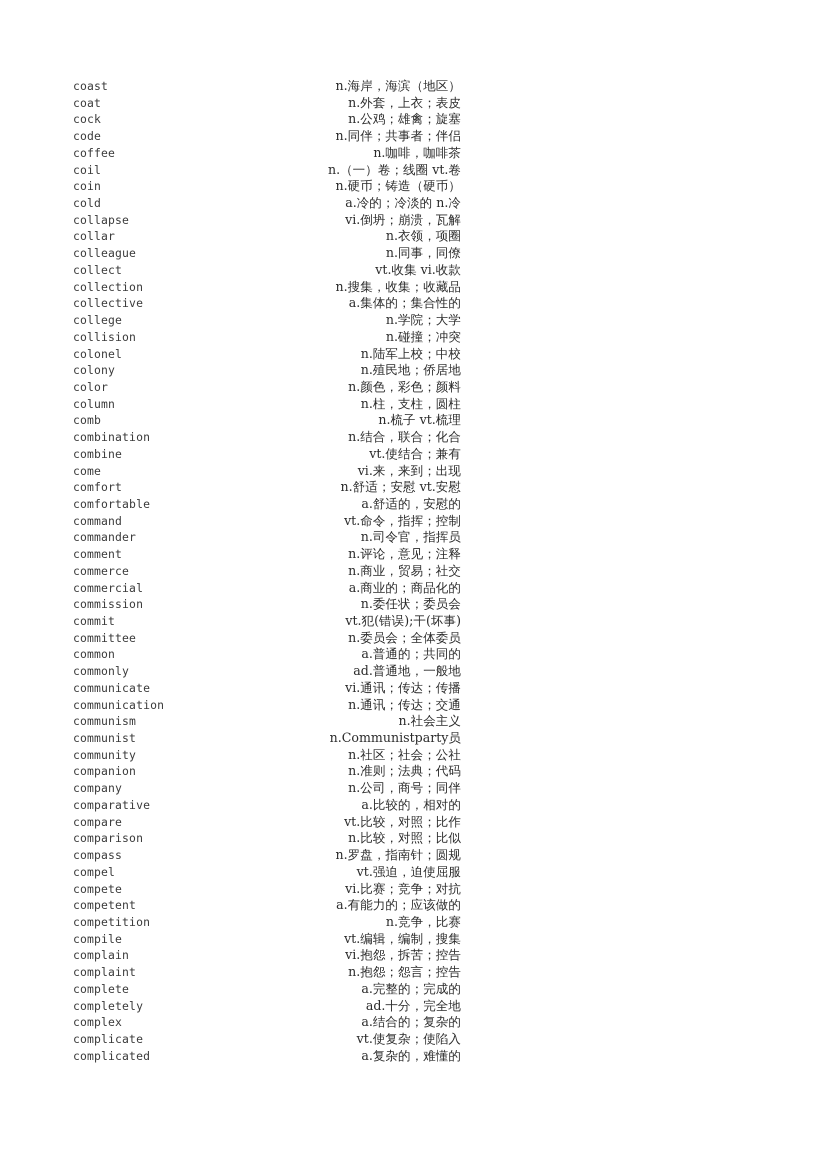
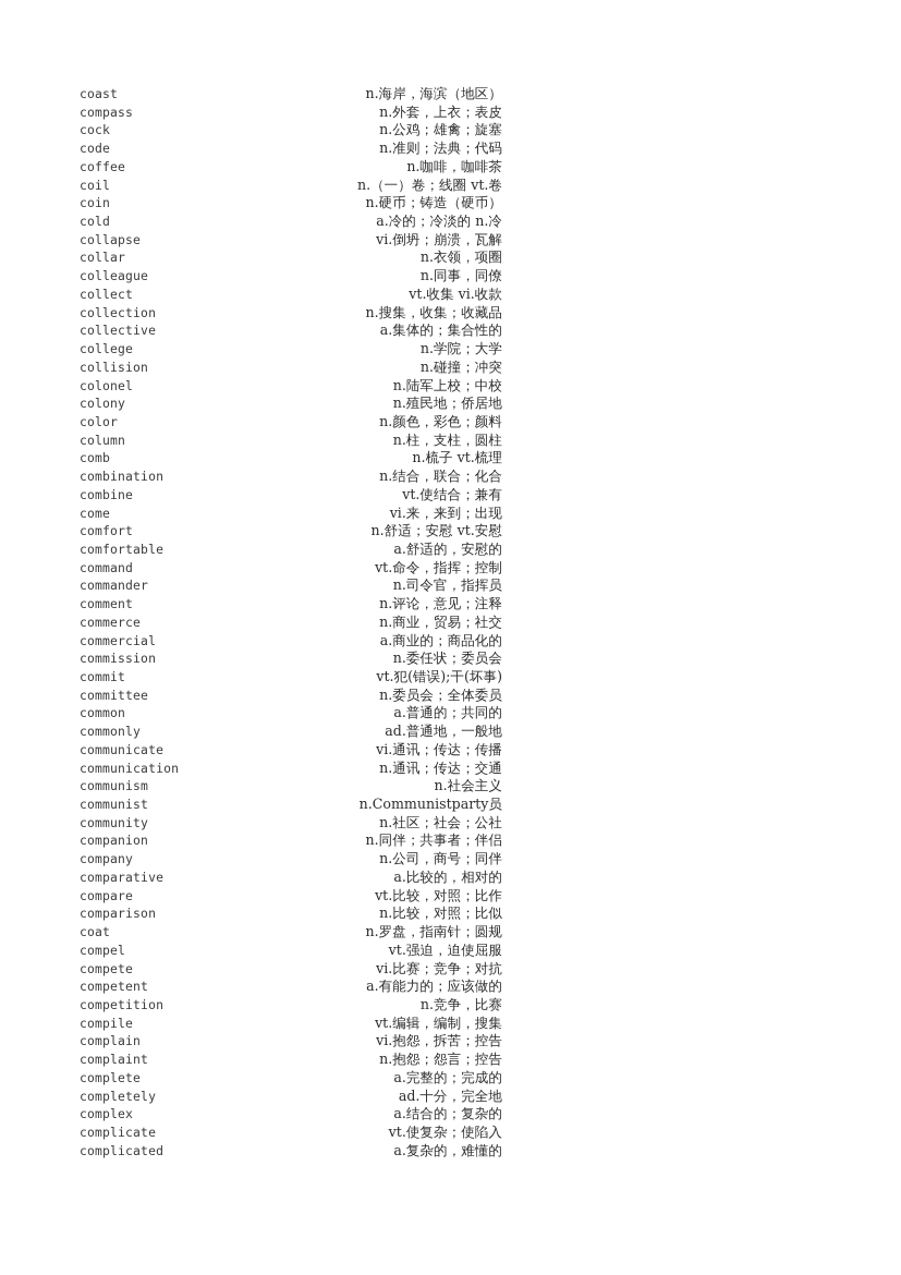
  coast
  n.海岸，海滨（地区）
- coat
+ compass
  n.外套，上衣；表皮
  cock
  n.公鸡；雄禽；旋塞
  code
- n.同伴；共事者；伴侣
+ n.准则；法典；代码
  coffee
  n.咖啡，咖啡茶
  coil
  n.（一）卷；线圈 vt.卷
  coin
  n.硬币；铸造（硬币）
  cold
  a.冷的；冷淡的 n.冷
  collapse
  vi.倒坍；崩溃，瓦解
  collar
  n.衣领，项圈
  colleague
  n.同事，同僚
  collect
  vt.收集 vi.收款
  collection
  n.搜集，收集；收藏品
  collective
  a.集体的；集合性的
  college
  n.学院；大学
  collision
  n.碰撞；冲突
  colonel
  n.陆军上校；中校
  colony
  n.殖民地；侨居地
  color
  n.颜色，彩色；颜料
  column
  n.柱，支柱，圆柱
  comb
  n.梳子 vt.梳理
  combination
  n.结合，联合；化合
  combine
  vt.使结合；兼有
  come
  vi.来，来到；出现
  comfort
  n.舒适；安慰 vt.安慰
  comfortable
  a.舒适的，安慰的
  command
  vt.命令，指挥；控制
  commander
  n.司令官，指挥员
  comment
  n.评论，意见；注释
  commerce
  n.商业，贸易；社交
  commercial
  a.商业的；商品化的
  commission
  n.委任状；委员会
  commit
  vt.犯(错误);干(坏事)
  committee
  n.委员会；全体委员
  common
  a.普通的；共同的
  commonly
  ad.普通地，一般地
  communicate
  vi.通讯；传达；传播
  communication
  n.通讯；传达；交通
  communism
  n.社会主义
  communist
  n.Communistparty员
  community
  n.社区；社会；公社
  companion
- n.准则；法典；代码
+ n.同伴；共事者；伴侣
  company
  n.公司，商号；同伴
  comparative
  a.比较的，相对的
  compare
  vt.比较，对照；比作
  comparison
  n.比较，对照；比似
- compass
+ coat
  n.罗盘，指南针；圆规
  compel
  vt.强迫，迫使屈服
  compete
  vi.比赛；竞争；对抗
  competent
  a.有能力的；应该做的
  competition
  n.竞争，比赛
  compile
  vt.编辑，编制，搜集
  complain
  vi.抱怨，拆苦；控告
  complaint
  n.抱怨；怨言；控告
  complete
  a.完整的；完成的
  completely
  ad.十分，完全地
  complex
  a.结合的；复杂的
  complicate
  vt.使复杂；使陷入
  complicated
  a.复杂的，难懂的
